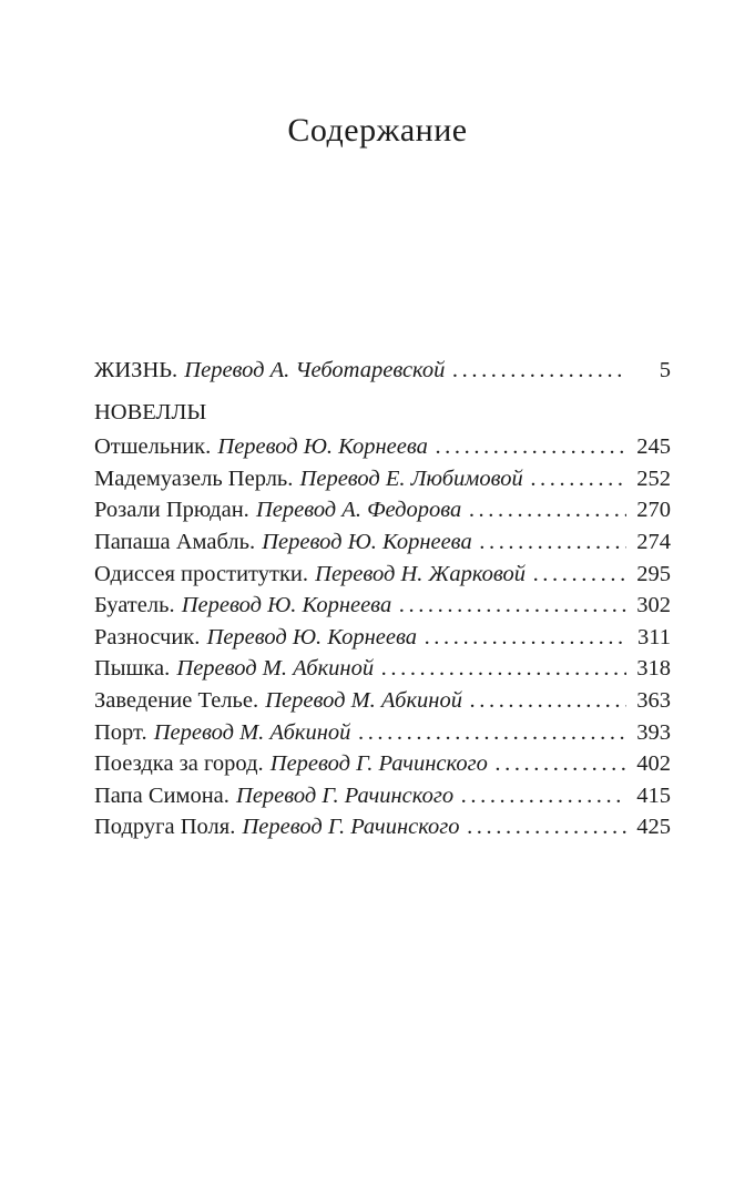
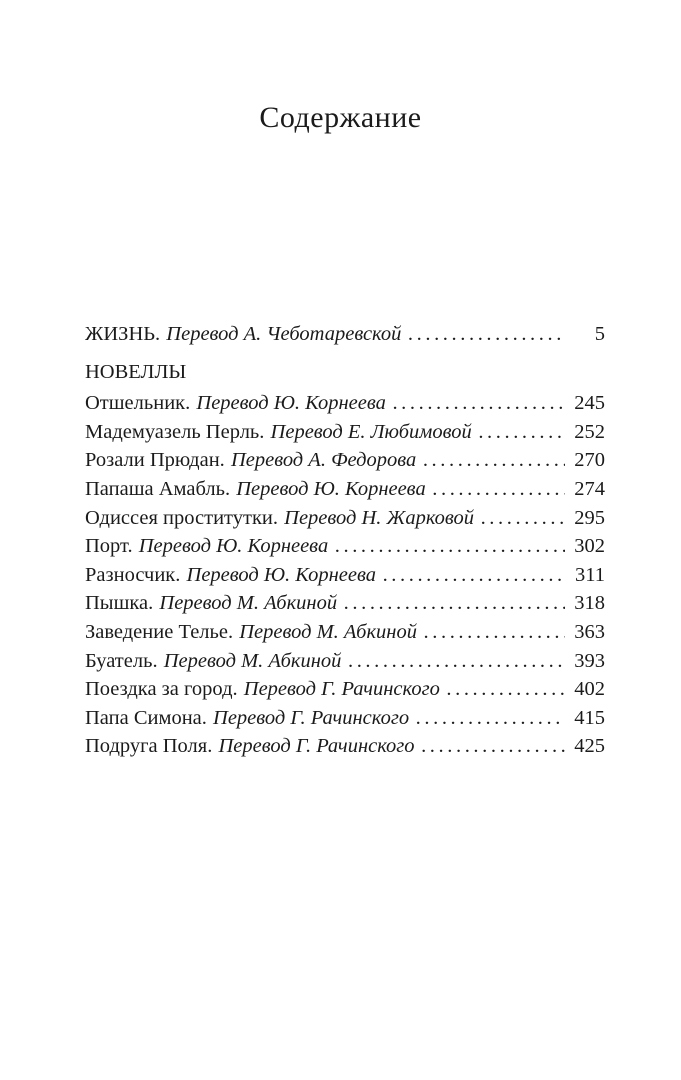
  Содержание
  ЖИЗНЬ.
  Перевод А. Чеботаревской
  5
  НОВЕЛЛЫ
  Отшельник.
  Перевод Ю. Корнеева
  245
  Мадемуазель Перль.
  Перевод Е. Любимовой
  252
  Розали Прюдан.
  Перевод А. Федорова
  270
  Папаша Амабль.
  Перевод Ю. Корнеева
  274
  Одиссея проститутки.
  Перевод Н. Жарковой
  295
- Буатель.
+ Порт.
  Перевод Ю. Корнеева
  302
  Разносчик.
  Перевод Ю. Корнеева
  311
  Пышка.
  Перевод М. Абкиной
  318
  Заведение Телье.
  Перевод М. Абкиной
  363
- Порт.
+ Буатель.
  Перевод М. Абкиной
  393
  Поездка за город.
  Перевод Г. Рачинского
  402
  Папа Симона.
  Перевод Г. Рачинского
  415
  Подруга Поля.
  Перевод Г. Рачинского
  425
